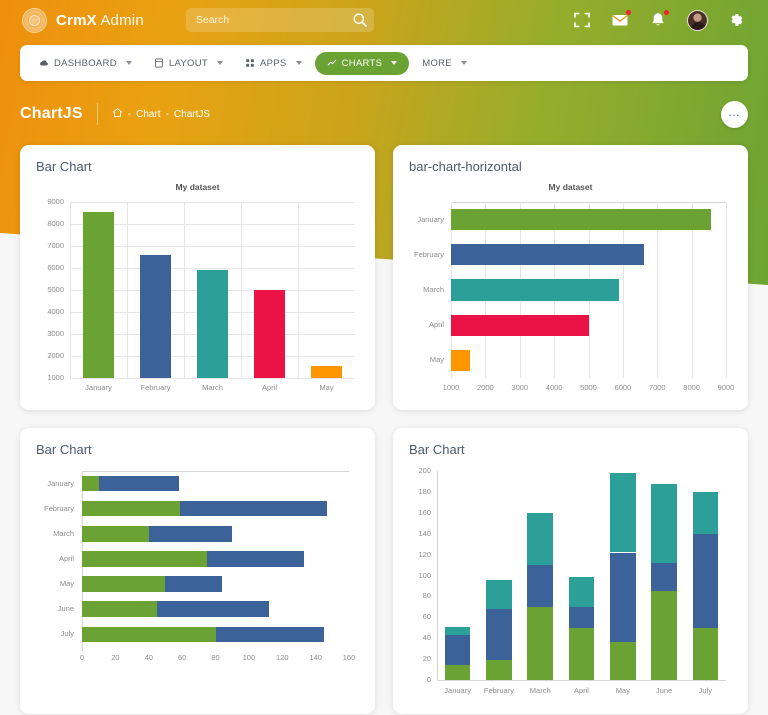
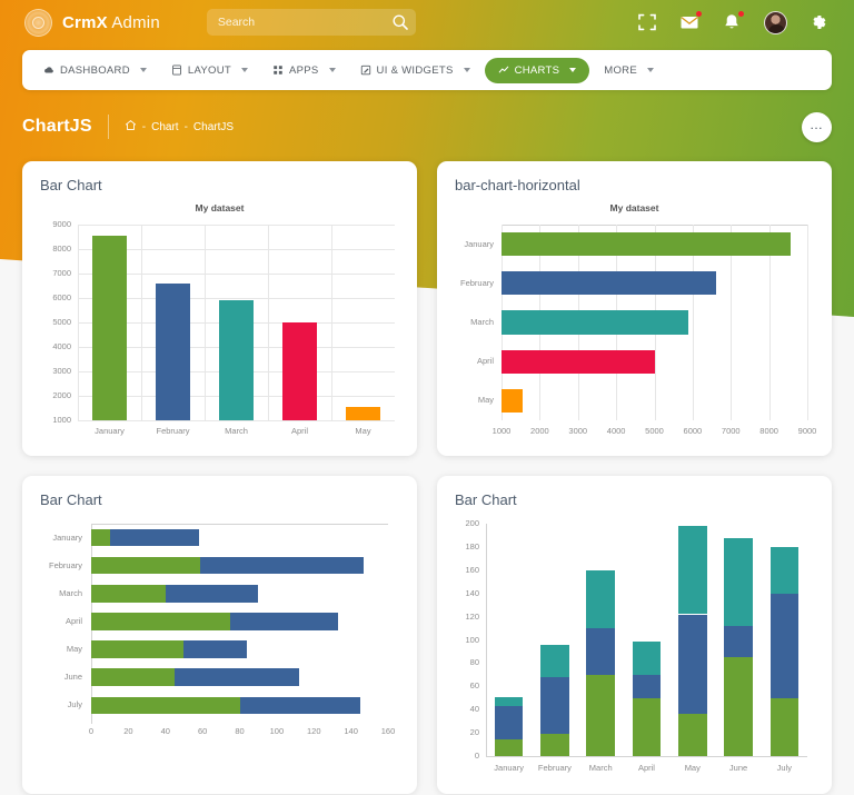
  CrmX Admin
  Search
  DASHBOARD
  LAYOUT
  APPS
+ UI & WIDGETS
  CHARTS
  MORE
  ChartJS
  -
  Chart
  -
  ChartJS
  …
  Bar Chart
  My dataset
  1000
  2000
  3000
  4000
  5000
  6000
  7000
  8000
  9000
  January
  February
  March
  April
  May
  bar-chart-horizontal
  My dataset
  1000
  2000
  3000
  4000
  5000
  6000
  7000
  8000
  9000
  January
  February
  March
  April
  May
  Bar Chart
  0
  20
  40
  60
  80
  100
  120
  140
  160
  January
  February
  March
  April
  May
  June
  July
  Bar Chart
  0
  20
  40
  60
  80
  100
  120
  140
  160
  180
  200
  January
  February
  March
  April
  May
  June
  July
